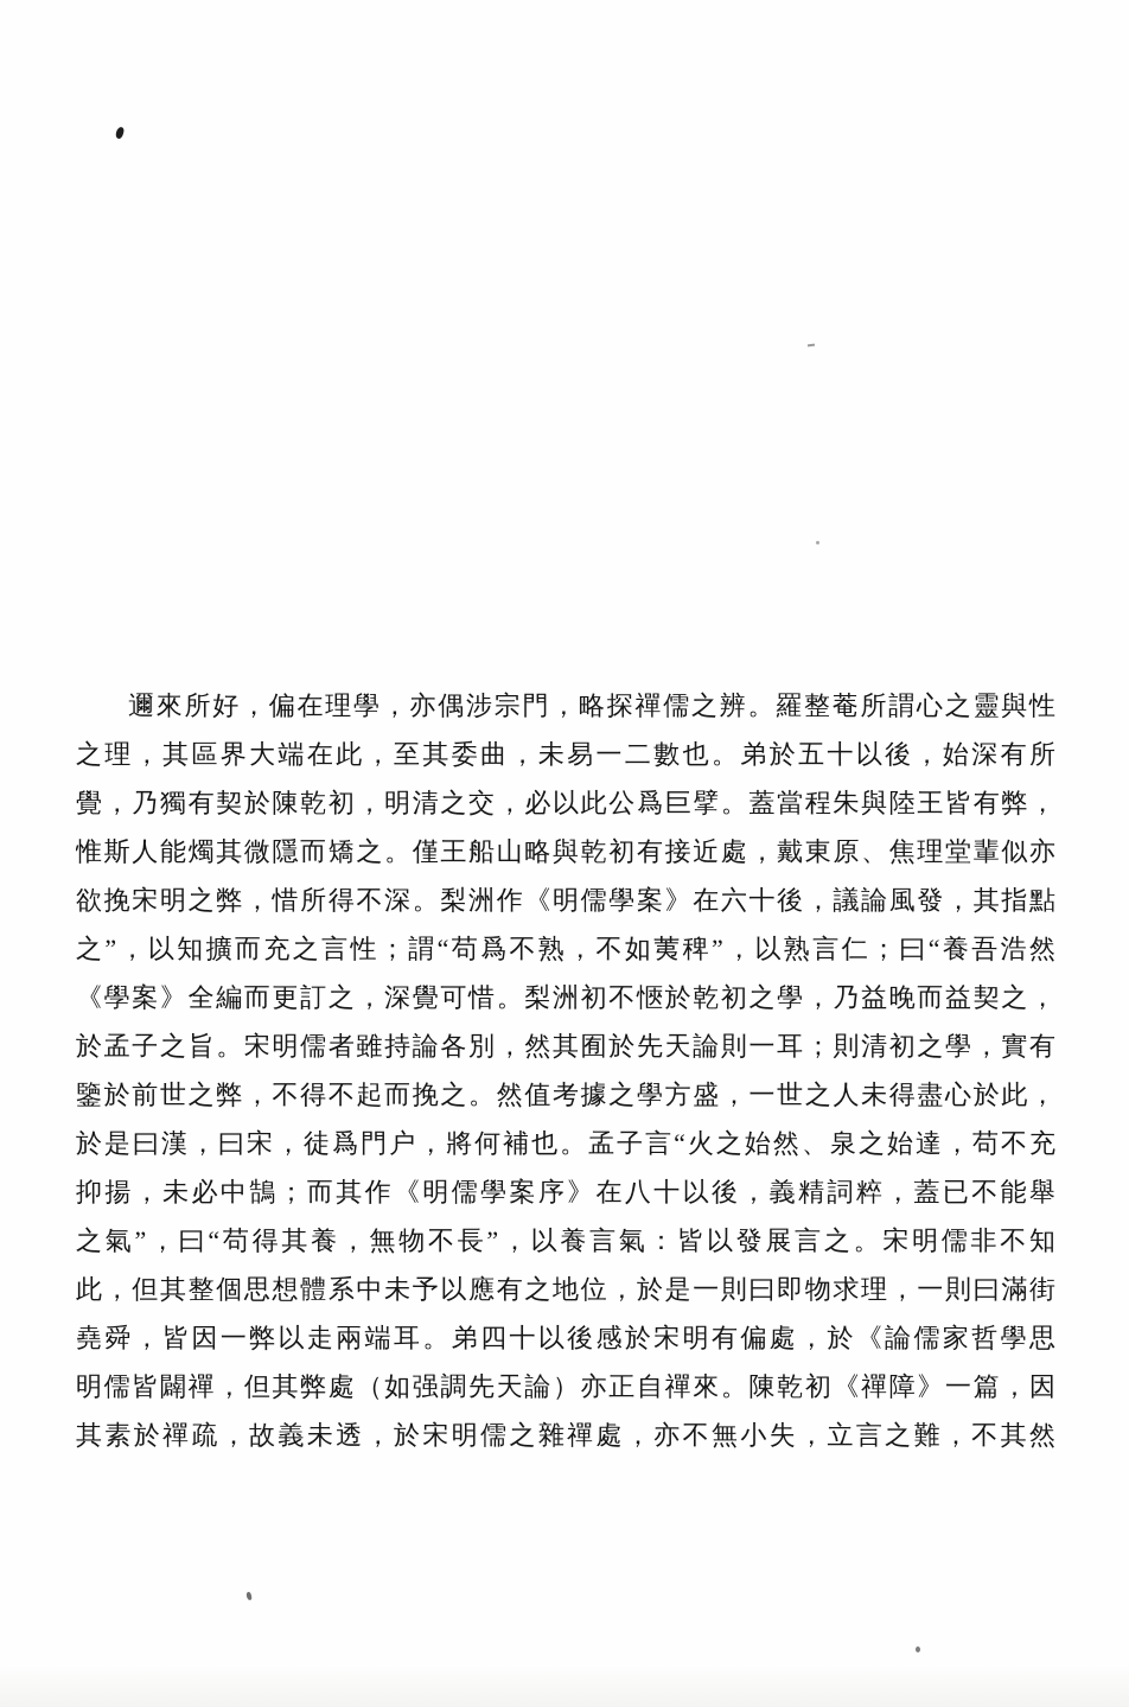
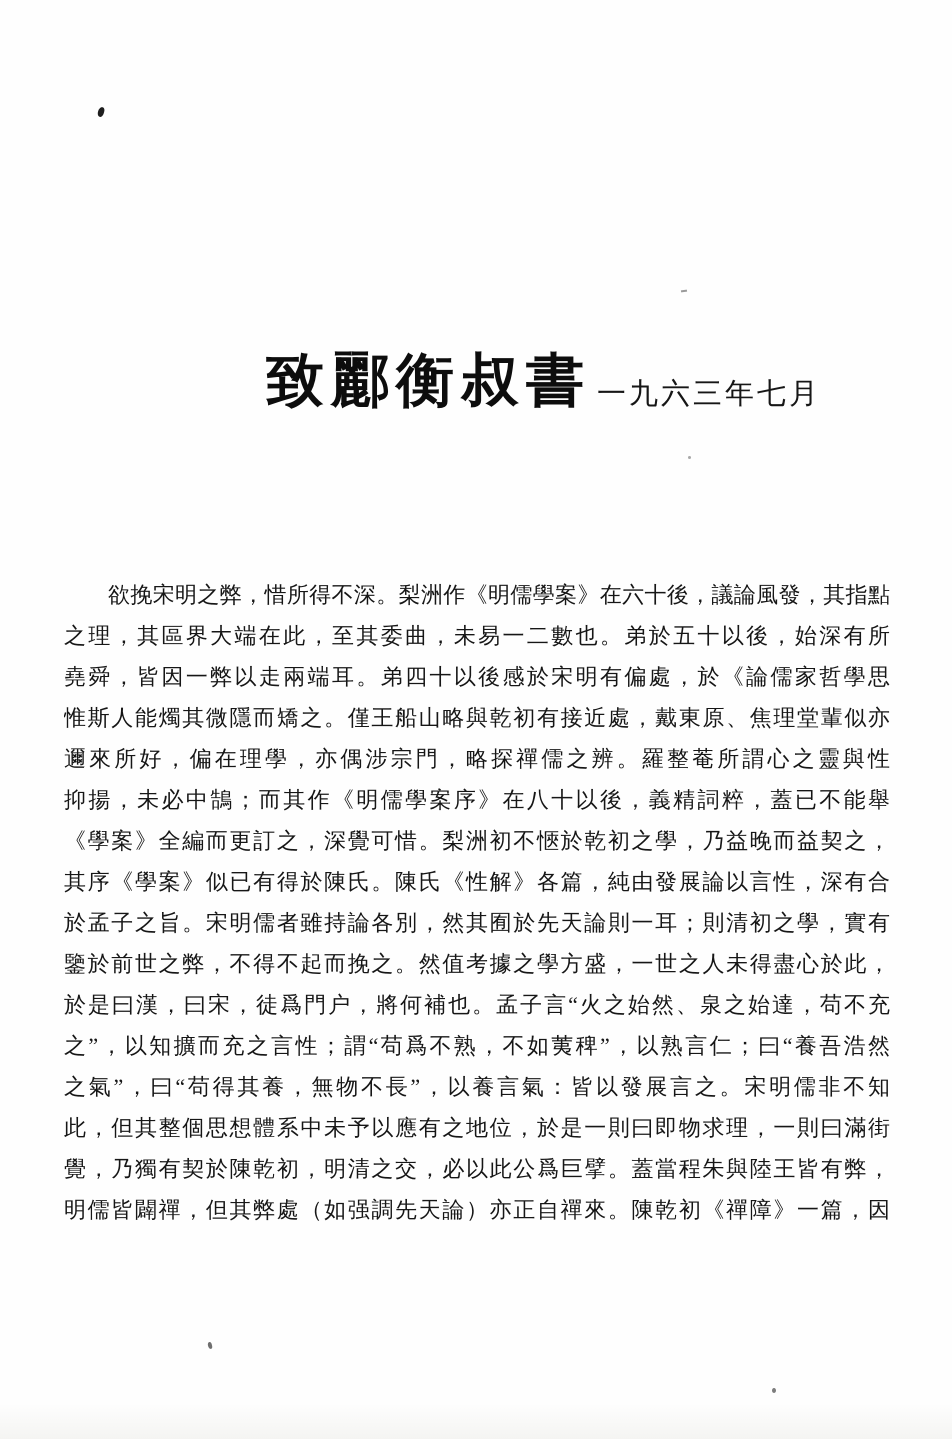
+ 致酈衡叔書
+ 一九六三年七月
- 邇來所好，偏在理學，亦偶涉宗門，略探禪儒之辨。羅整菴所謂心之靈與性
+ 欲挽宋明之弊，惜所得不深。梨洲作《明儒學案》在六十後，議論風發，其指點
  之理，其區界大端在此，至其委曲，未易一二數也。弟於五十以後，始深有所
- 覺，乃獨有契於陳乾初，明清之交，必以此公爲巨擘。蓋當程朱與陸王皆有弊，
+ 堯舜，皆因一弊以走兩端耳。弟四十以後感於宋明有偏處，於《論儒家哲學思
  惟斯人能燭其微隱而矯之。僅王船山略與乾初有接近處，戴東原、焦理堂輩似亦
- 欲挽宋明之弊，惜所得不深。梨洲作《明儒學案》在六十後，議論風發，其指點
+ 邇來所好，偏在理學，亦偶涉宗門，略探禪儒之辨。羅整菴所謂心之靈與性
- 之”，以知擴而充之言性；謂“苟爲不熟，不如荑稗”，以熟言仁；曰“養吾浩然
+ 抑揚，未必中鵠；而其作《明儒學案序》在八十以後，義精詞粹，蓋已不能舉
  《學案》全編而更訂之，深覺可惜。梨洲初不愜於乾初之學，乃益晚而益契之，
+ 其序《學案》似已有得於陳氏。陳氏《性解》各篇，純由發展論以言性，深有合
  於孟子之旨。宋明儒者雖持論各別，然其囿於先天論則一耳；則清初之學，實有
  鑒於前世之弊，不得不起而挽之。然值考據之學方盛，一世之人未得盡心於此，
  於是曰漢，曰宋，徒爲門户，將何補也。孟子言“火之始然、泉之始達，苟不充
- 抑揚，未必中鵠；而其作《明儒學案序》在八十以後，義精詞粹，蓋已不能舉
+ 之”，以知擴而充之言性；謂“苟爲不熟，不如荑稗”，以熟言仁；曰“養吾浩然
  之氣”，曰“苟得其養，無物不長”，以養言氣：皆以發展言之。宋明儒非不知
  此，但其整個思想體系中未予以應有之地位，於是一則曰即物求理，一則曰滿街
- 堯舜，皆因一弊以走兩端耳。弟四十以後感於宋明有偏處，於《論儒家哲學思
+ 覺，乃獨有契於陳乾初，明清之交，必以此公爲巨擘。蓋當程朱與陸王皆有弊，
  明儒皆闢禪，但其弊處（如强調先天論）亦正自禪來。陳乾初《禪障》一篇，因
- 其素於禪疏，故義未透，於宋明儒之雜禪處，亦不無小失，立言之難，不其然
